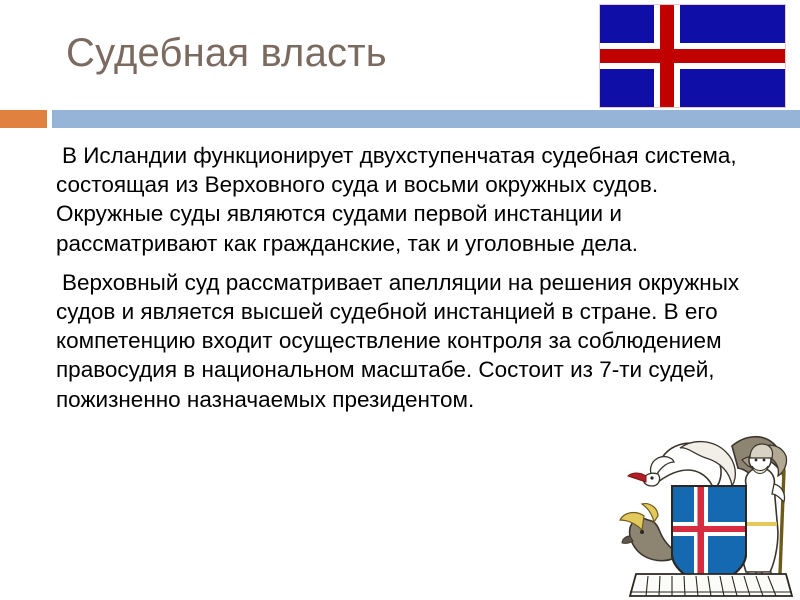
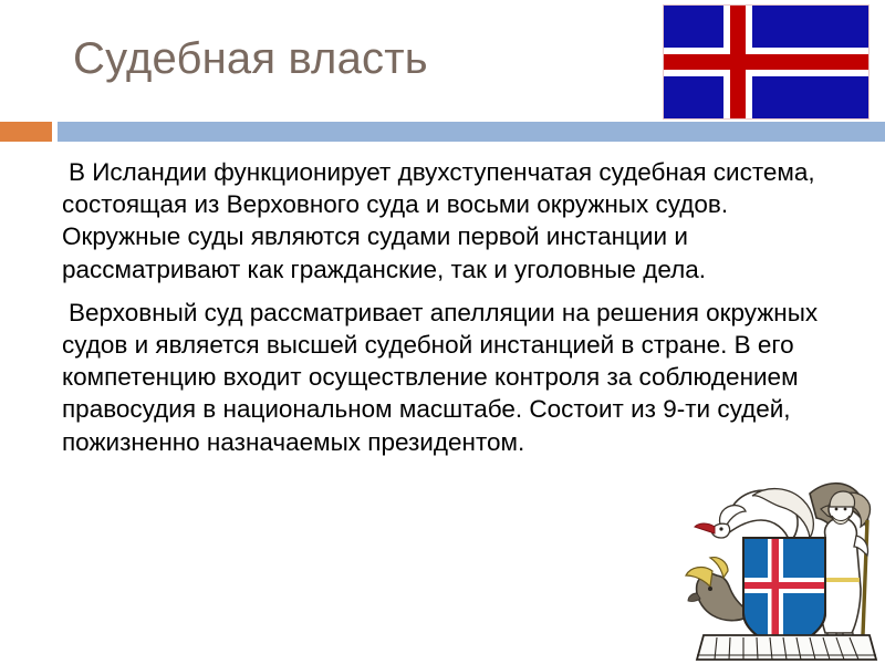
  Судебная власть
  В Исландии функционирует двухступенчатая судебная система, состоящая из Верховного суда и восьми окружных судов. Окружные суды являются судами первой инстанции и рассматривают как гражданские, так и уголовные дела.
- Верховный суд рассматривает апелляции на решения окружных судов и является высшей судебной инстанцией в стране. В его компетенцию входит осуществление контроля за соблюдением правосудия в национальном масштабе. Состоит из 7-ти судей, пожизненно назначаемых президентом.
+ Верховный суд рассматривает апелляции на решения окружных судов и является высшей судебной инстанцией в стране. В его компетенцию входит осуществление контроля за соблюдением правосудия в национальном масштабе. Состоит из 9-ти судей, пожизненно назначаемых президентом.
